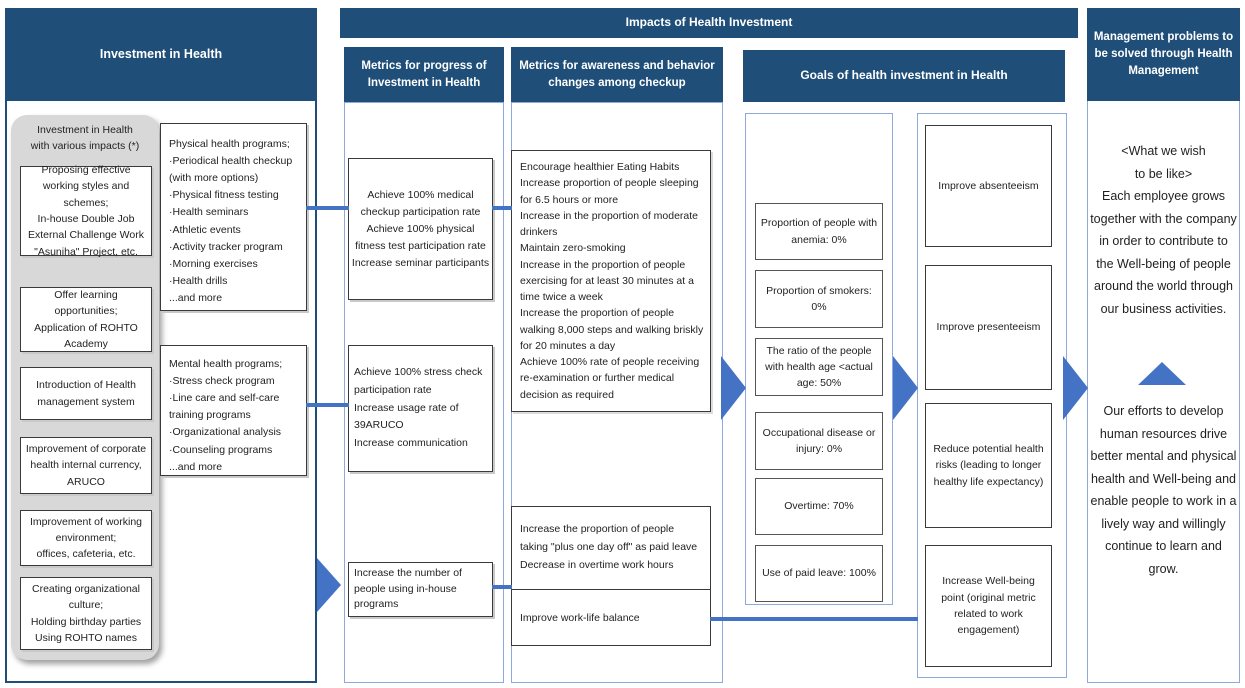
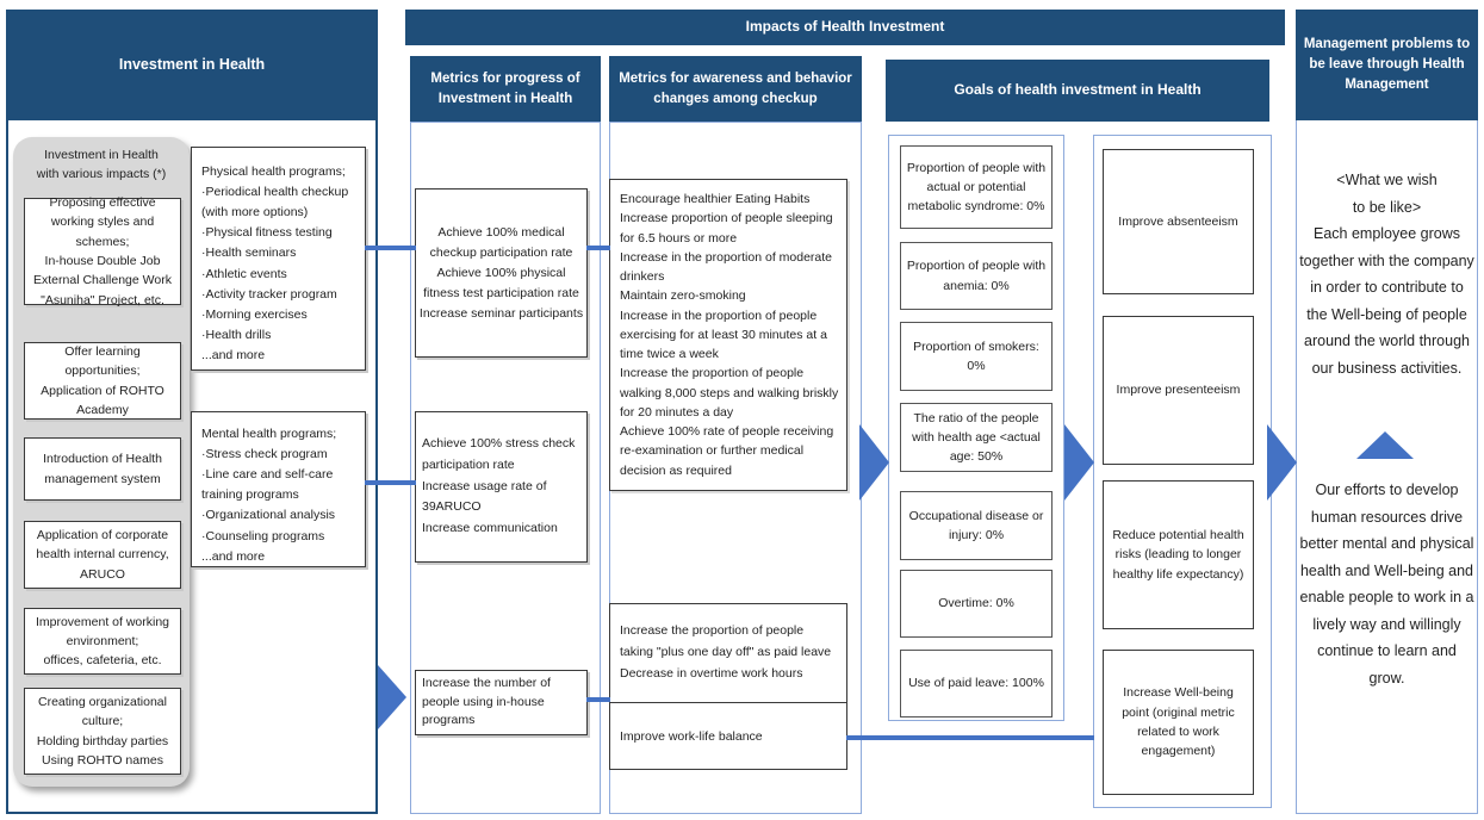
  Investment in Health
  Investment in Health
  with various impacts (*)
  Proposing effective working styles and schemes;
  In-house Double Job
  External Challenge Work
  "Asuniha" Project, etc.
  Offer learning opportunities;
  Application of ROHTO Academy
  Introduction of Health management system
- Improvement of corporate health internal currency, ARUCO
+ Application of corporate health internal currency, ARUCO
  Improvement of working environment;
  offices, cafeteria, etc.
  Creating organizational culture;
  Holding birthday parties
  Using ROHTO names
  Physical health programs;
  ·Periodical health checkup (with more options)
  ·Physical fitness testing
  ·Health seminars
  ·Athletic events
  ·Activity tracker program
  ·Morning exercises
  ·Health drills
  ...and more
  Mental health programs;
  ·Stress check program
  ·Line care and self-care training programs
  ·Organizational analysis
  ·Counseling programs
  ...and more
  Impacts of Health Investment
  Metrics for progress of Investment in Health
  Achieve 100% medical checkup participation rate
  Achieve 100% physical fitness test participation rate
  Increase seminar participants
  Achieve 100% stress check participation rate
  Increase usage rate of 39ARUCO
  Increase communication
  Increase the number of people using in-house programs
  Metrics for awareness and behavior changes among checkup
  Encourage healthier Eating Habits
  Increase proportion of people sleeping for 6.5 hours or more
  Increase in the proportion of moderate drinkers
  Maintain zero-smoking
  Increase in the proportion of people exercising for at least 30 minutes at a time twice a week
  Increase the proportion of people walking 8,000 steps and walking briskly for 20 minutes a day
  Achieve 100% rate of people receiving re-examination or further medical decision as required
  Increase the proportion of people taking "plus one day off" as paid leave
  Decrease in overtime work hours
  Improve work-life balance
  Goals of health investment in Health
+ Proportion of people with actual or potential metabolic syndrome: 0%
  Proportion of people with anemia: 0%
  Proportion of smokers: 0%
  The ratio of the people with health age <actual age: 50%
  Occupational disease or injury: 0%
- Overtime: 70%
+ Overtime: 0%
  Use of paid leave: 100%
  Improve absenteeism
  Improve presenteeism
  Reduce potential health risks (leading to longer healthy life expectancy)
  Increase Well-being point (original metric related to work engagement)
- Management problems to be solved through Health Management
+ Management problems to be leave through Health Management
  <What we wish
  to be like>
  Each employee grows together with the company in order to contribute to the Well-being of people around the world through our business activities.
  Our efforts to develop human resources drive better mental and physical health and Well-being and enable people to work in a lively way and willingly continue to learn and grow.
